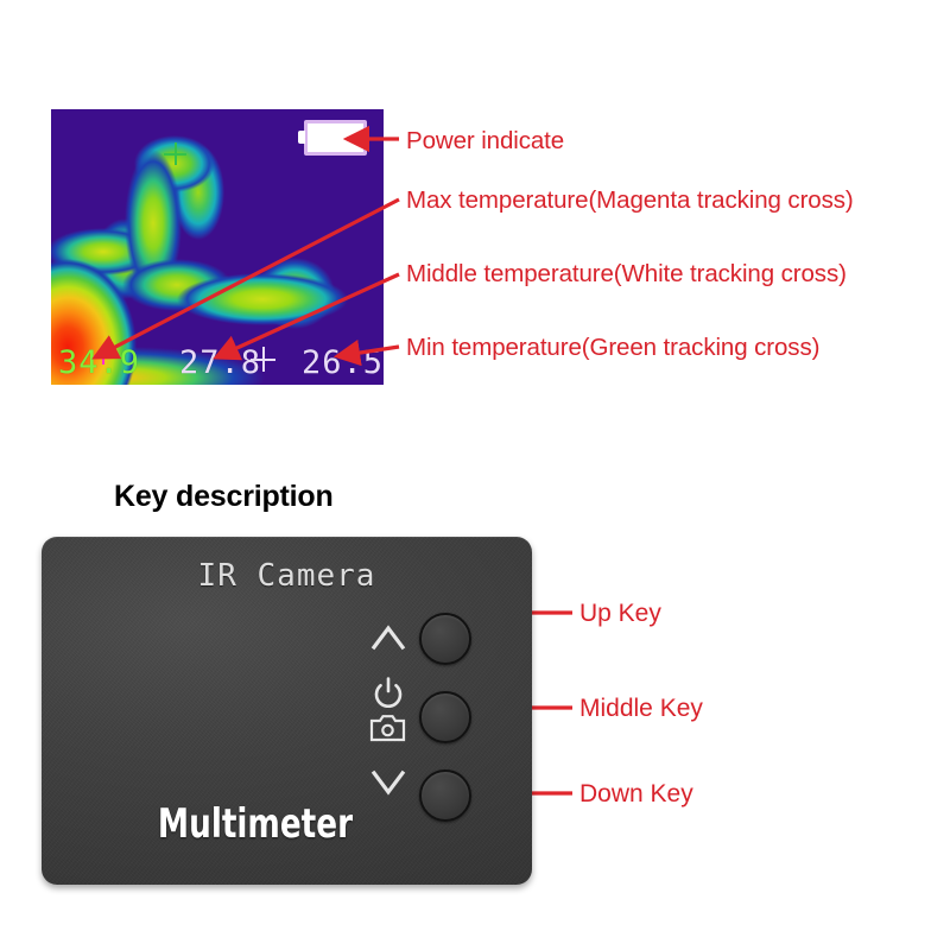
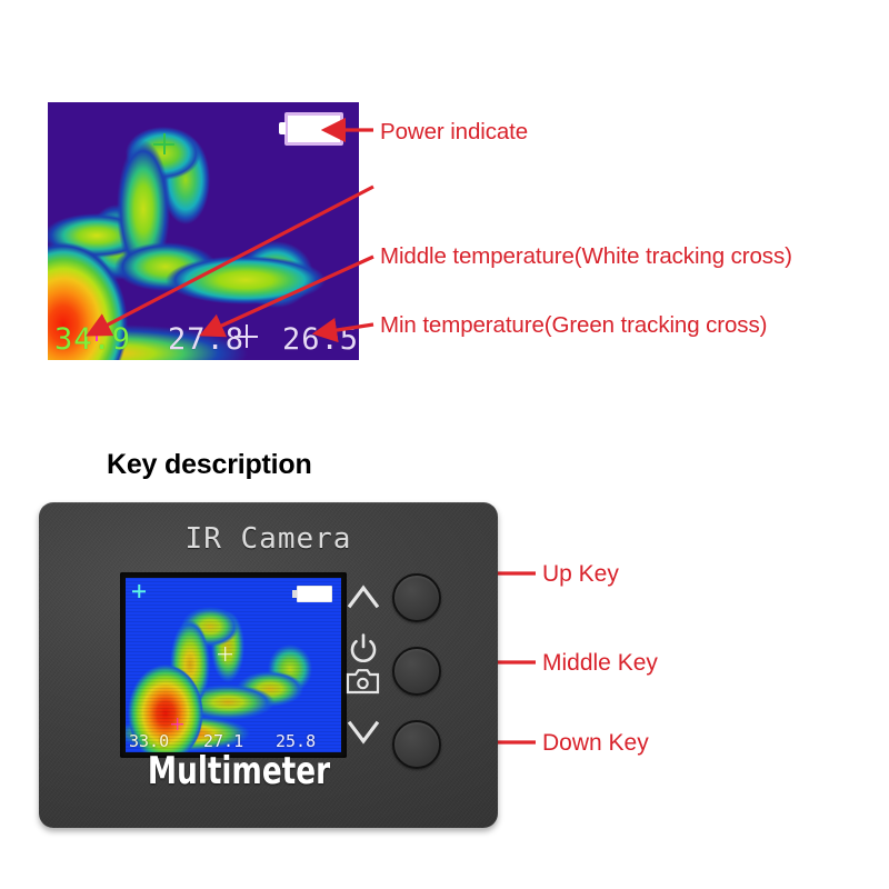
  34.9
  27.8
  26.5
  Power indicate
- Max temperature(Magenta tracking cross)
  Middle temperature(White tracking cross)
  Min temperature(Green tracking cross)
  Key description
  IR Camera
+ 33.0
+ 27.1
+ 25.8
  Multimeter
  Up Key
  Middle Key
  Down Key
